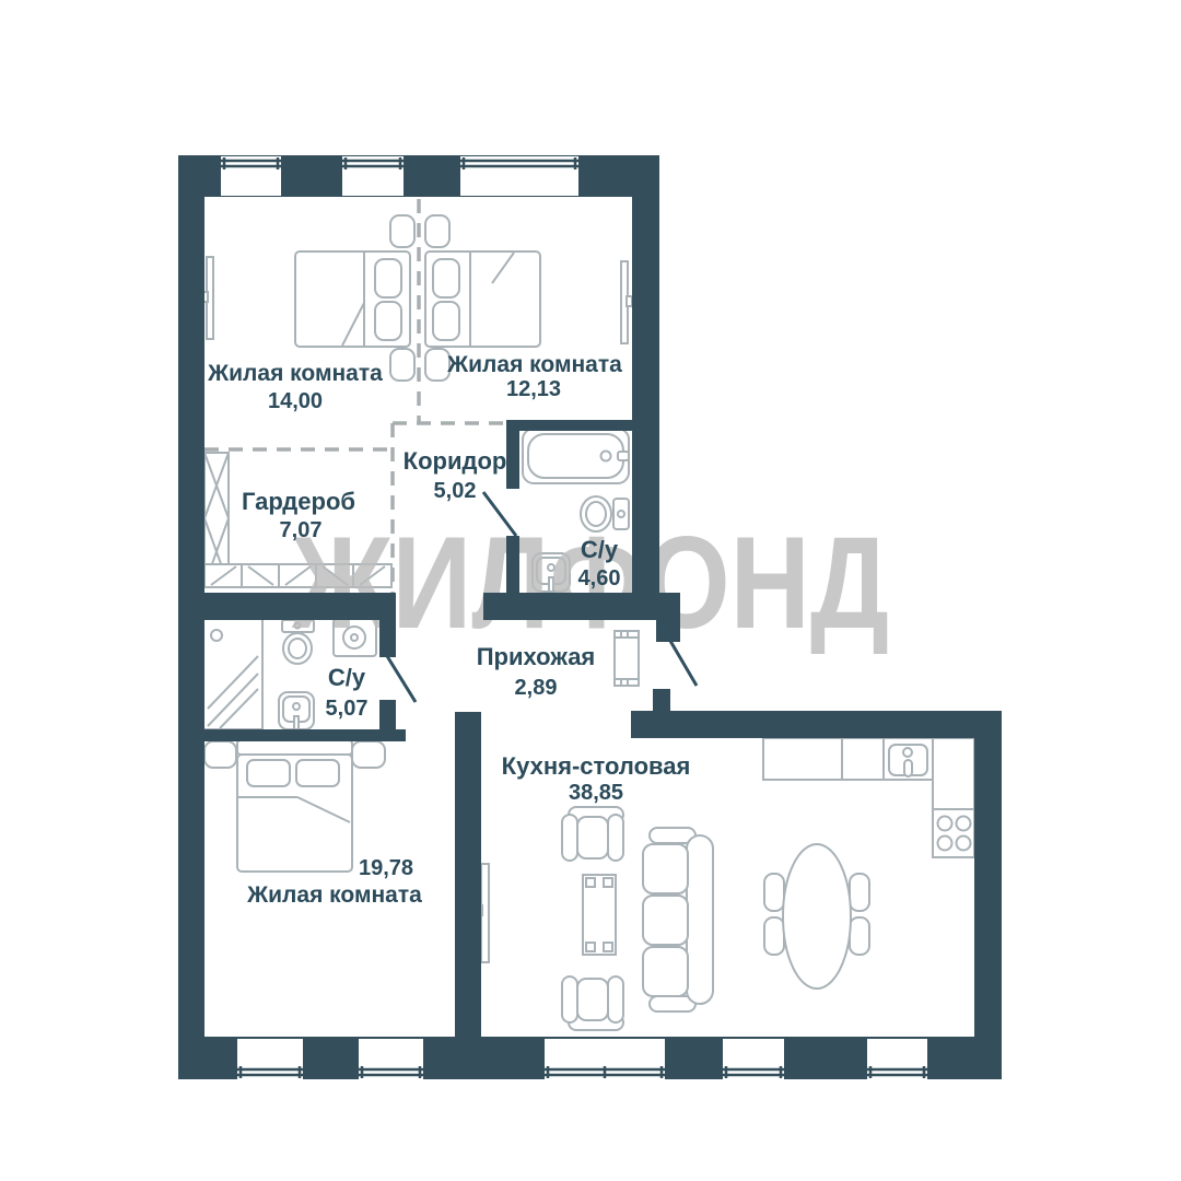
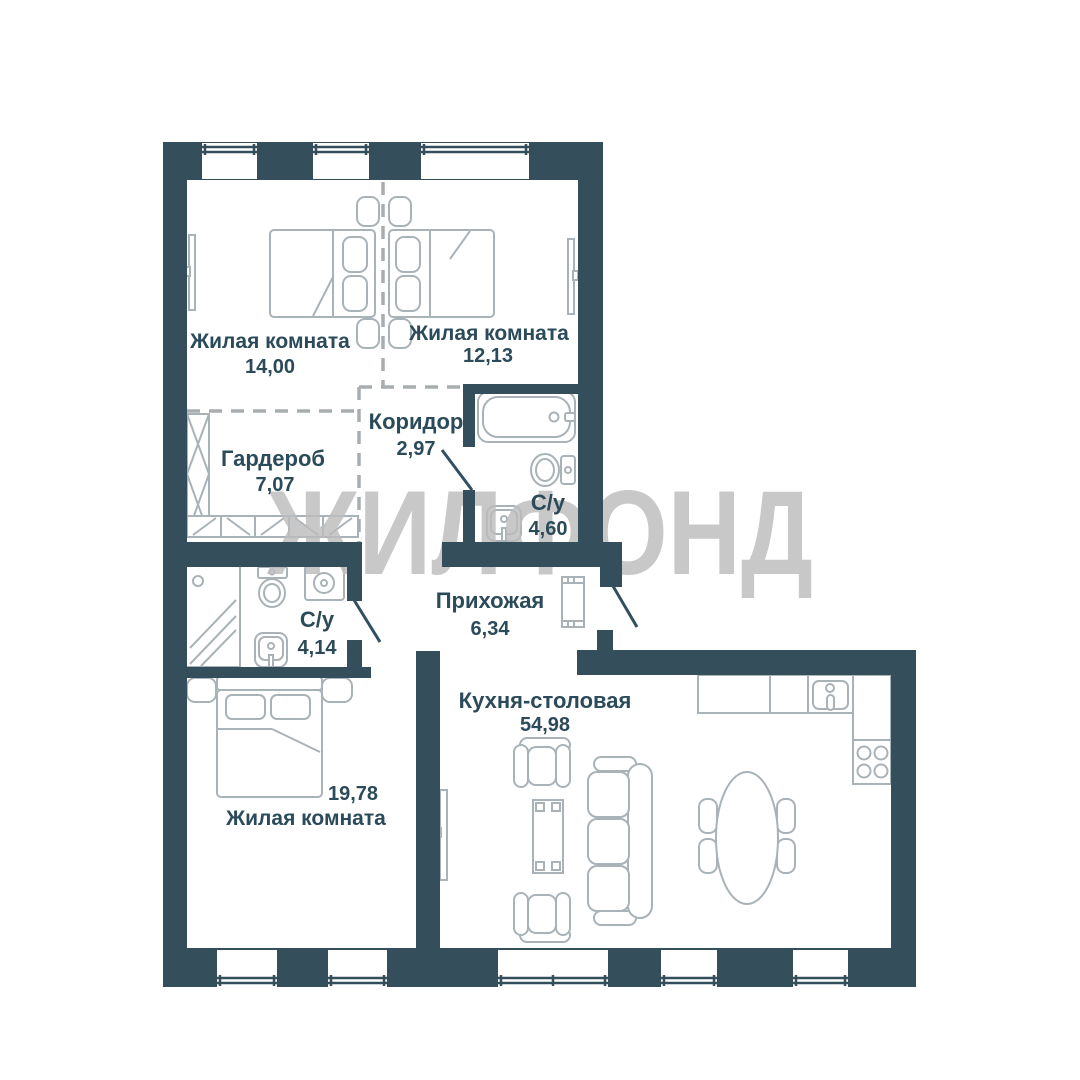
  ЖИФОНД
  Жилая комната
  14,00
  Жилая комната
  12,13
  Коридор
- 5,02
+ 2,97
  Гардероб
  7,07
  С/у
  4,60
  С/у
- 5,07
+ 4,14
  Прихожая
- 2,89
+ 6,34
  Кухня-столовая
- 38,85
+ 54,98
  19,78
  Жилая комната
